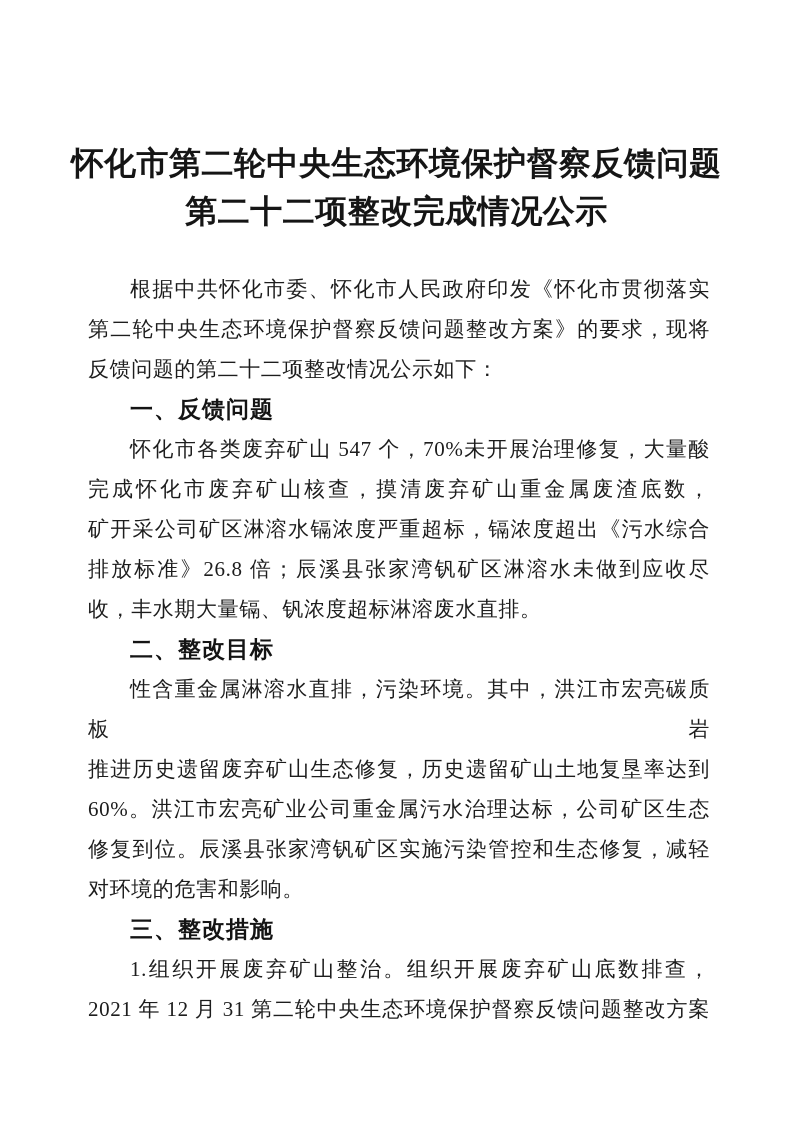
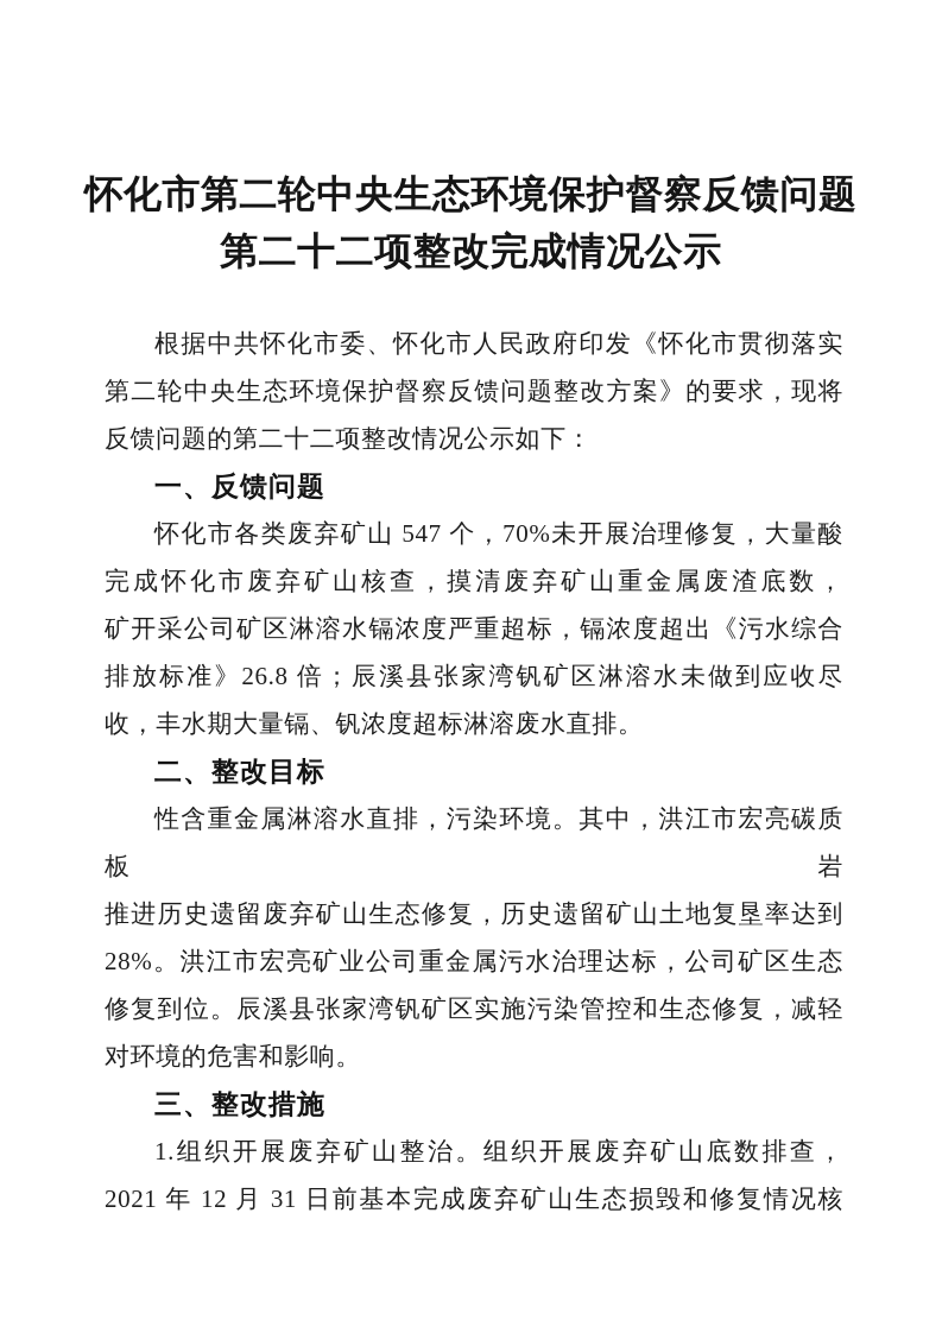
  怀化市第二轮中央生态环境保护督察反馈问题
  第二十二项整改完成情况公示
  根据中共怀化市委、怀化市人民政府印发《怀化市贯彻落实
  第二轮中央生态环境保护督察反馈问题整改方案》的要求，现将
  反馈问题的第二十二项整改情况公示如下：
  一、反馈问题
  怀化市各类废弃矿山 547 个，70%未开展治理修复，大量酸
  完成怀化市废弃矿山核查，摸清废弃矿山重金属废渣底数，
  矿开采公司矿区淋溶水镉浓度严重超标，镉浓度超出《污水综合
  排放标准》26.8 倍；辰溪县张家湾钒矿区淋溶水未做到应收尽
  收，丰水期大量镉、钒浓度超标淋溶废水直排。
  二、整改目标
  性含重金属淋溶水直排，污染环境。其中，洪江市宏亮碳质板岩
  推进历史遗留废弃矿山生态修复，历史遗留矿山土地复垦率达到
- 60%。洪江市宏亮矿业公司重金属污水治理达标，公司矿区生态
+ 28%。洪江市宏亮矿业公司重金属污水治理达标，公司矿区生态
  修复到位。辰溪县张家湾钒矿区实施污染管控和生态修复，减轻
  对环境的危害和影响。
  三、整改措施
  1.组织开展废弃矿山整治。组织开展废弃矿山底数排查，
- 2021 年 12 月 31 第二轮中央生态环境保护督察反馈问题整改方案
+ 2021 年 12 月 31 日前基本完成废弃矿山生态损毁和修复情况核
